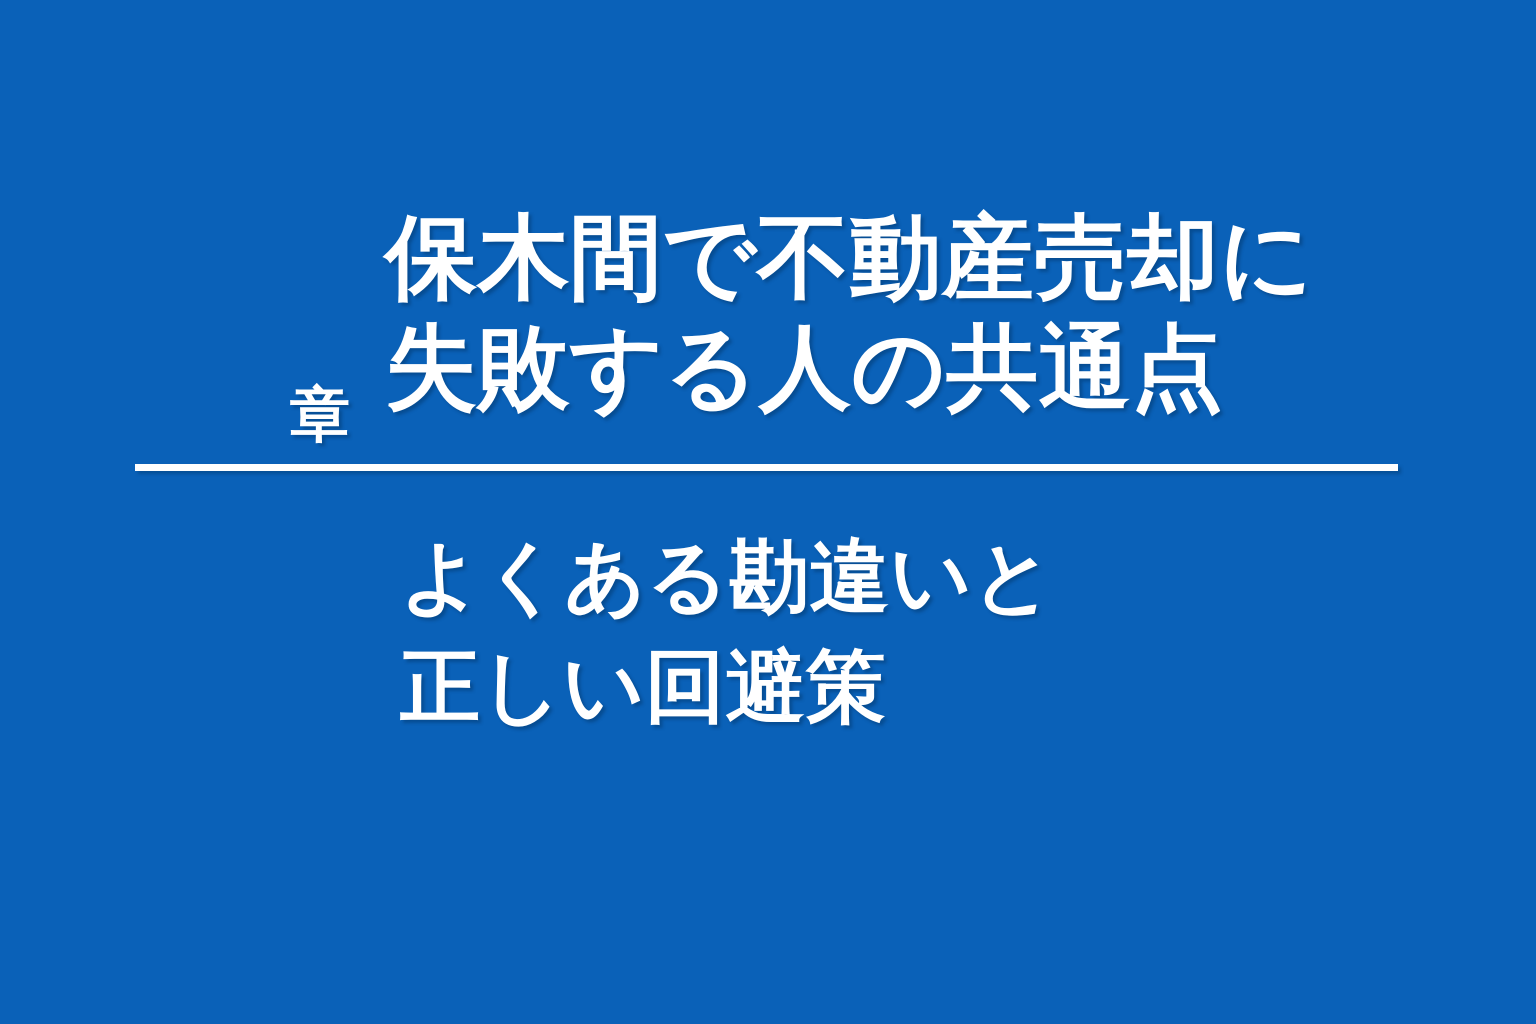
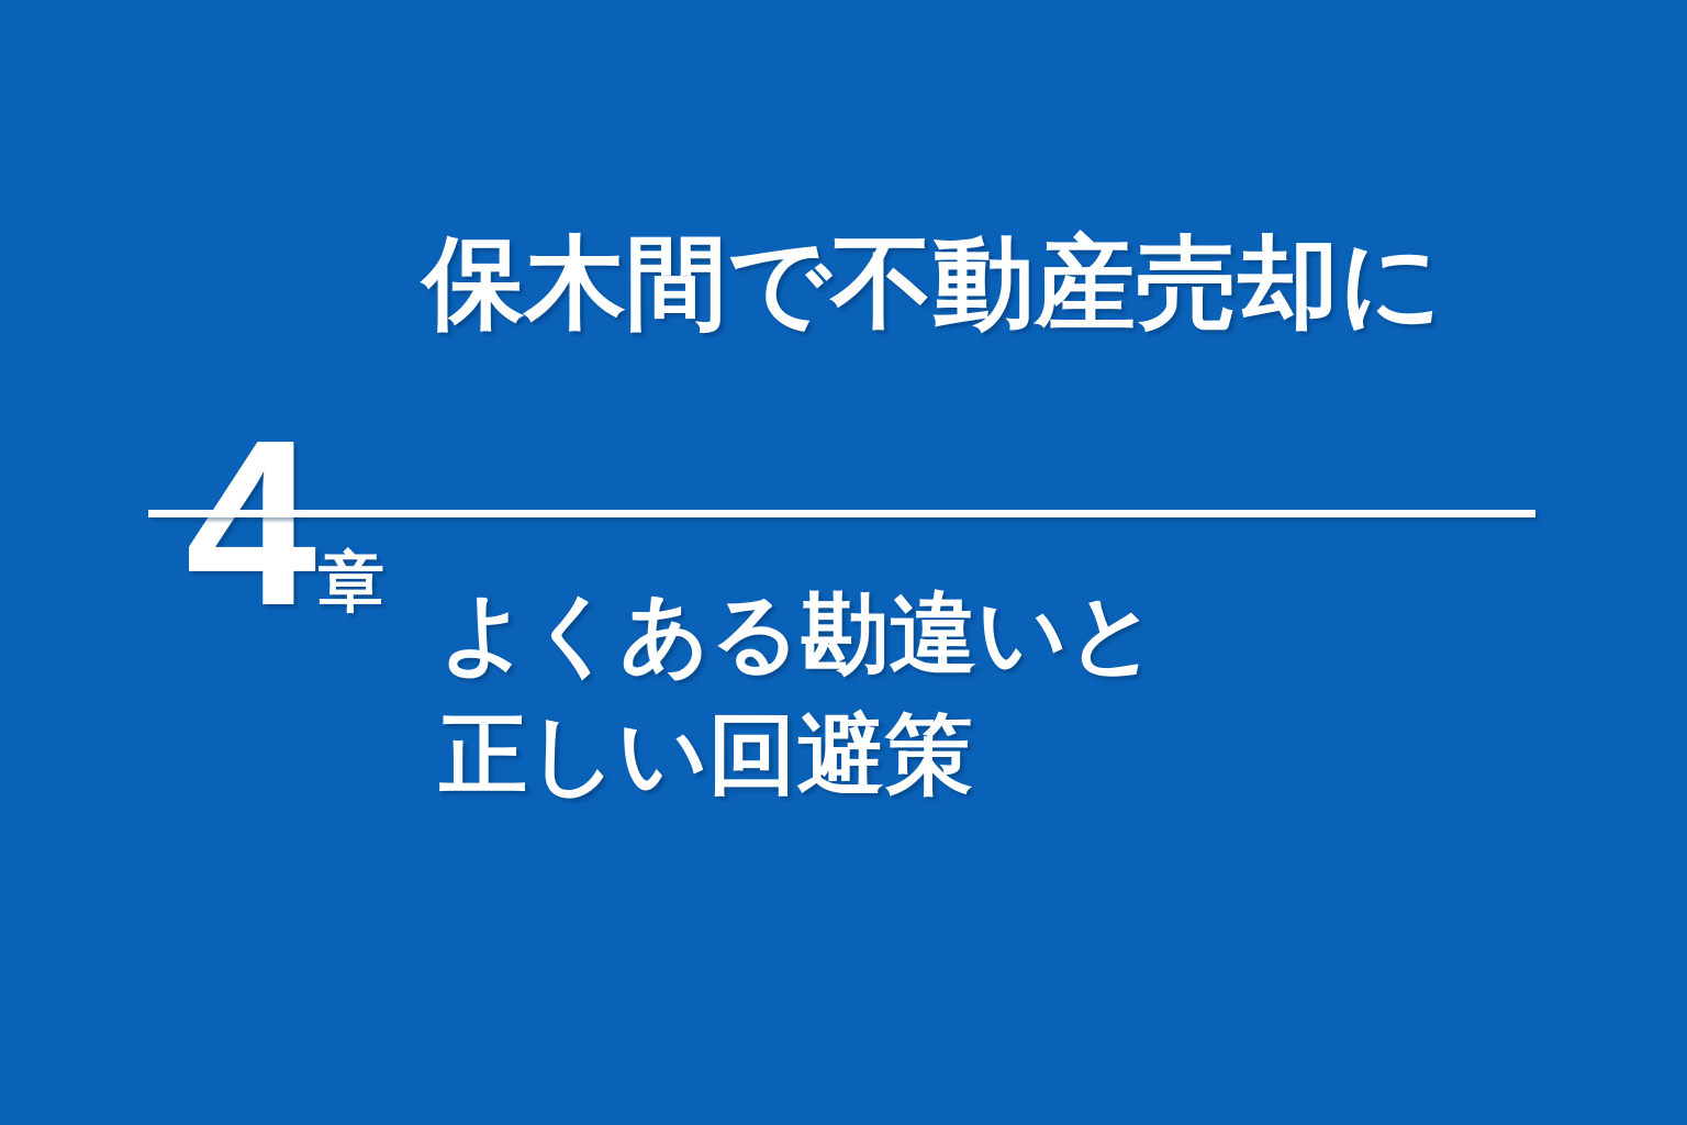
+ 4
  章
  保木間で不動産売却に
- 失敗する人の共通点
  よくある勘違いと
  正しい回避策
